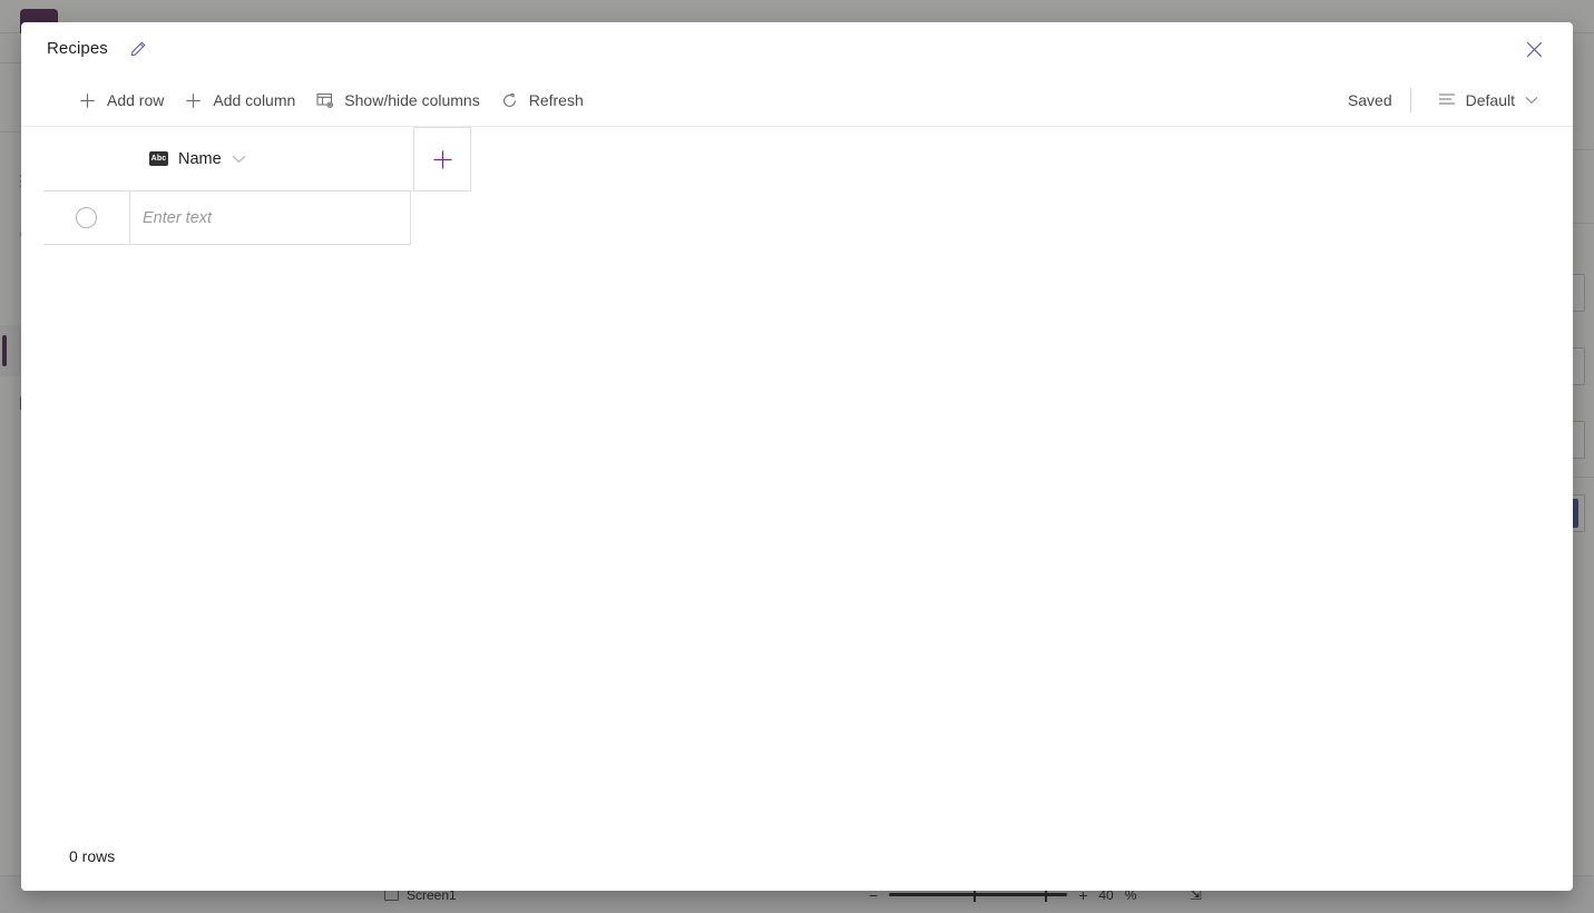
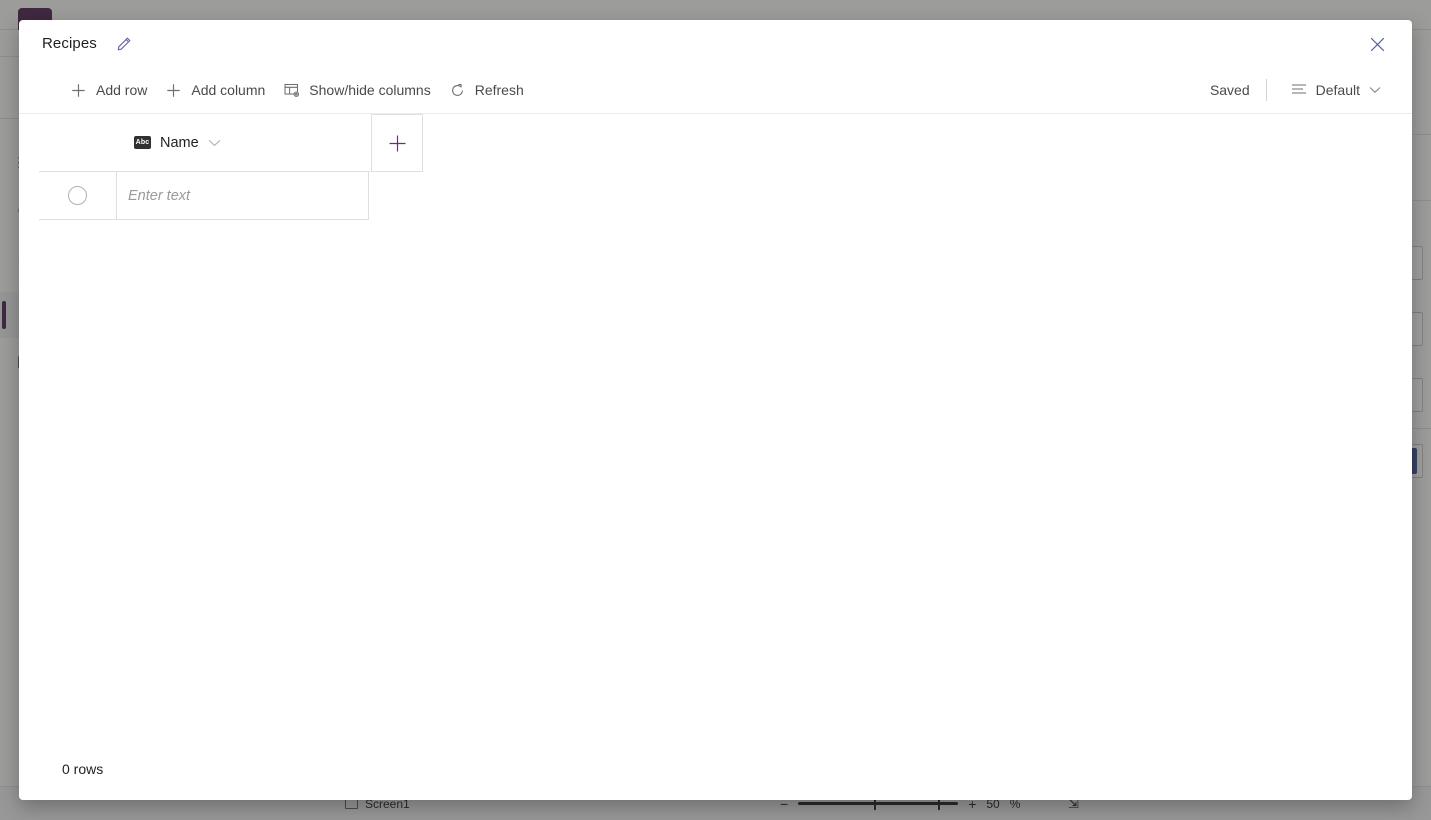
  Screen1
  −
  +
- 40
+ 50
  %
  ⇲
  Recipes
  Add row
  Add column
  Show/hide columns
  Refresh
  Saved
  Default
  Name
  Enter text
  0 rows
